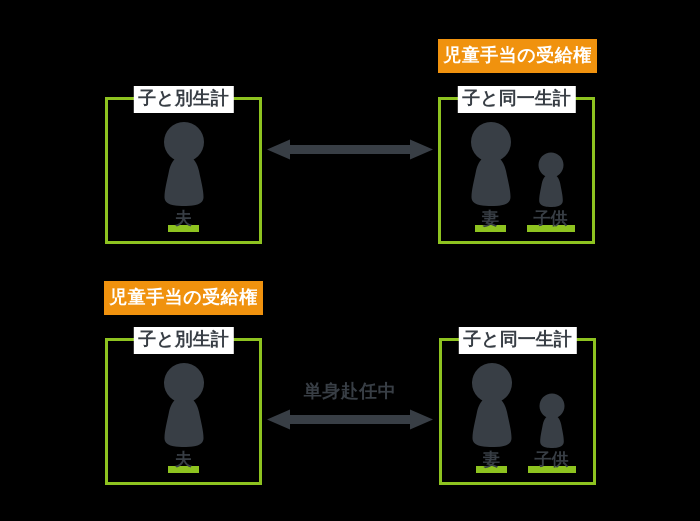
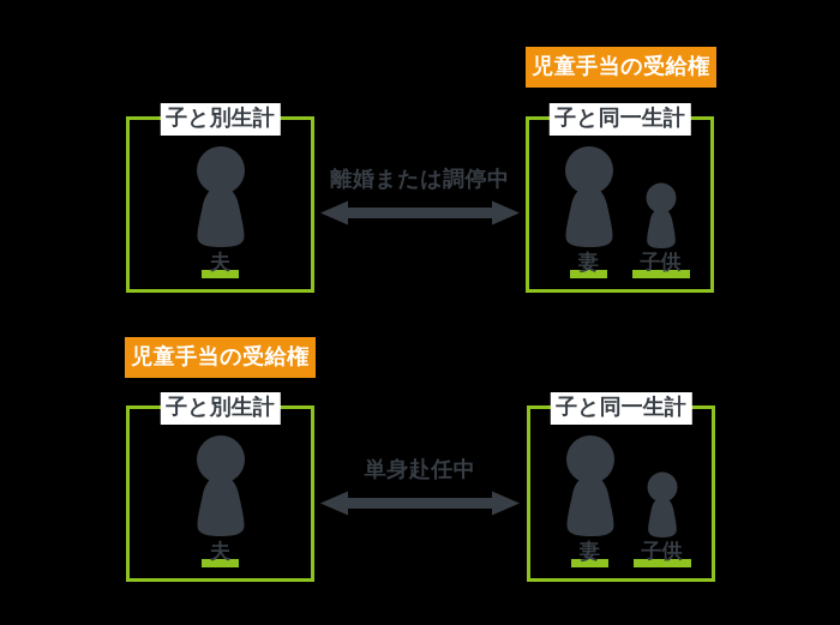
  児童手当の受給権
  子と別生計
  夫
+ 離婚または調停中
  子と同一生計
  妻
  子供
  児童手当の受給権
  子と別生計
  夫
  単身赴任中
  子と同一生計
  妻
  子供
